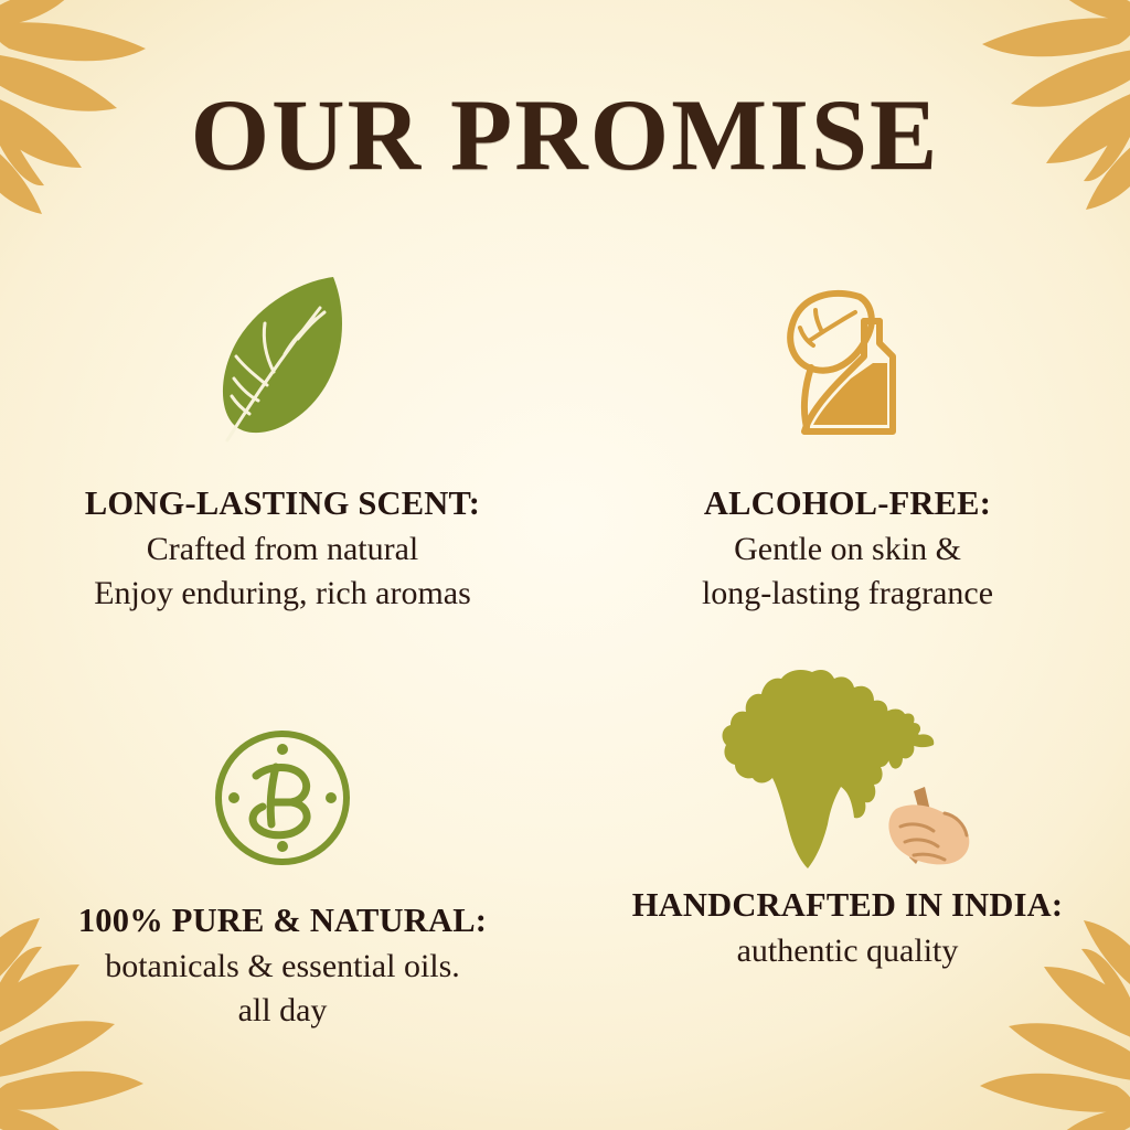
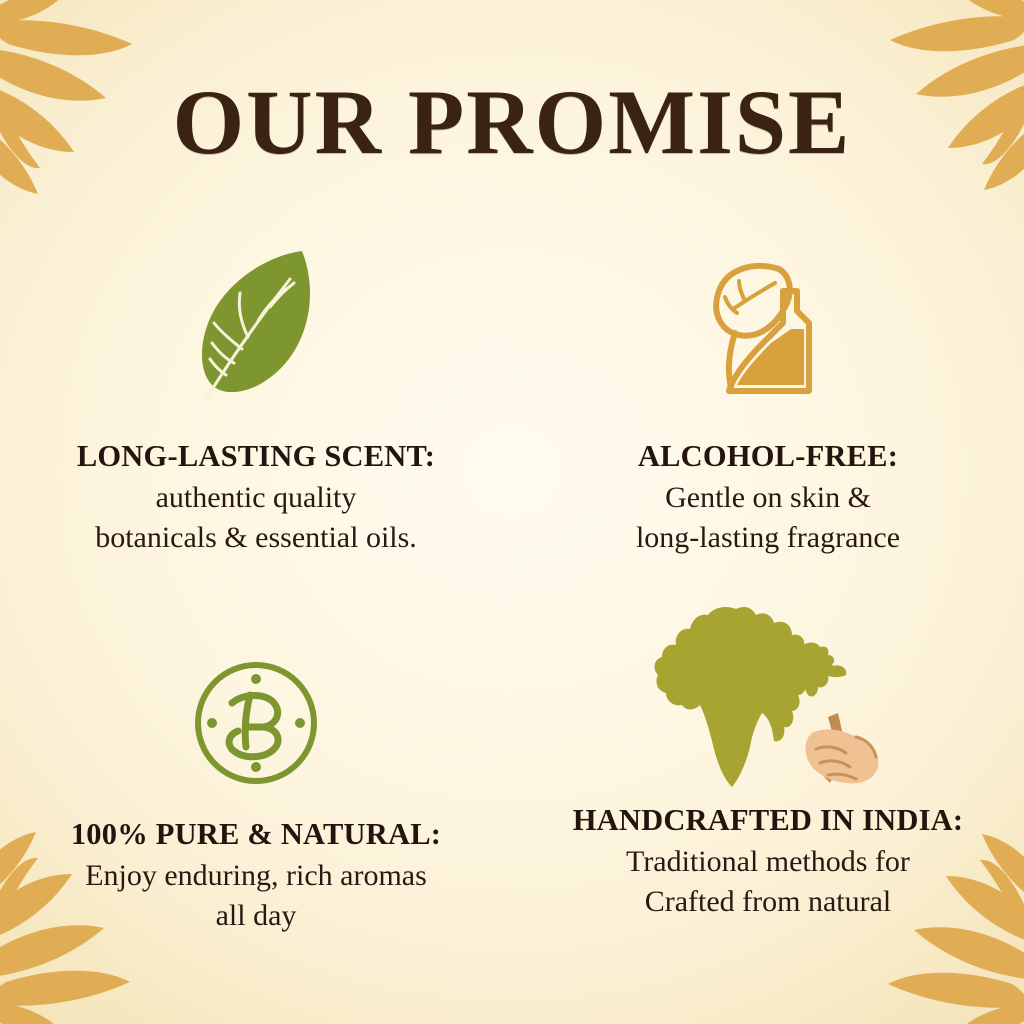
  OUR PROMISE
  LONG-LASTING SCENT:
- Crafted from natural
+ authentic quality
- Enjoy enduring, rich aromas
+ botanicals & essential oils.
  ALCOHOL-FREE:
  Gentle on skin &
  long-lasting fragrance
  100% PURE & NATURAL:
- botanicals & essential oils.
+ Enjoy enduring, rich aromas
  all day
  HANDCRAFTED IN INDIA:
+ Traditional methods for
- authentic quality
+ Crafted from natural
